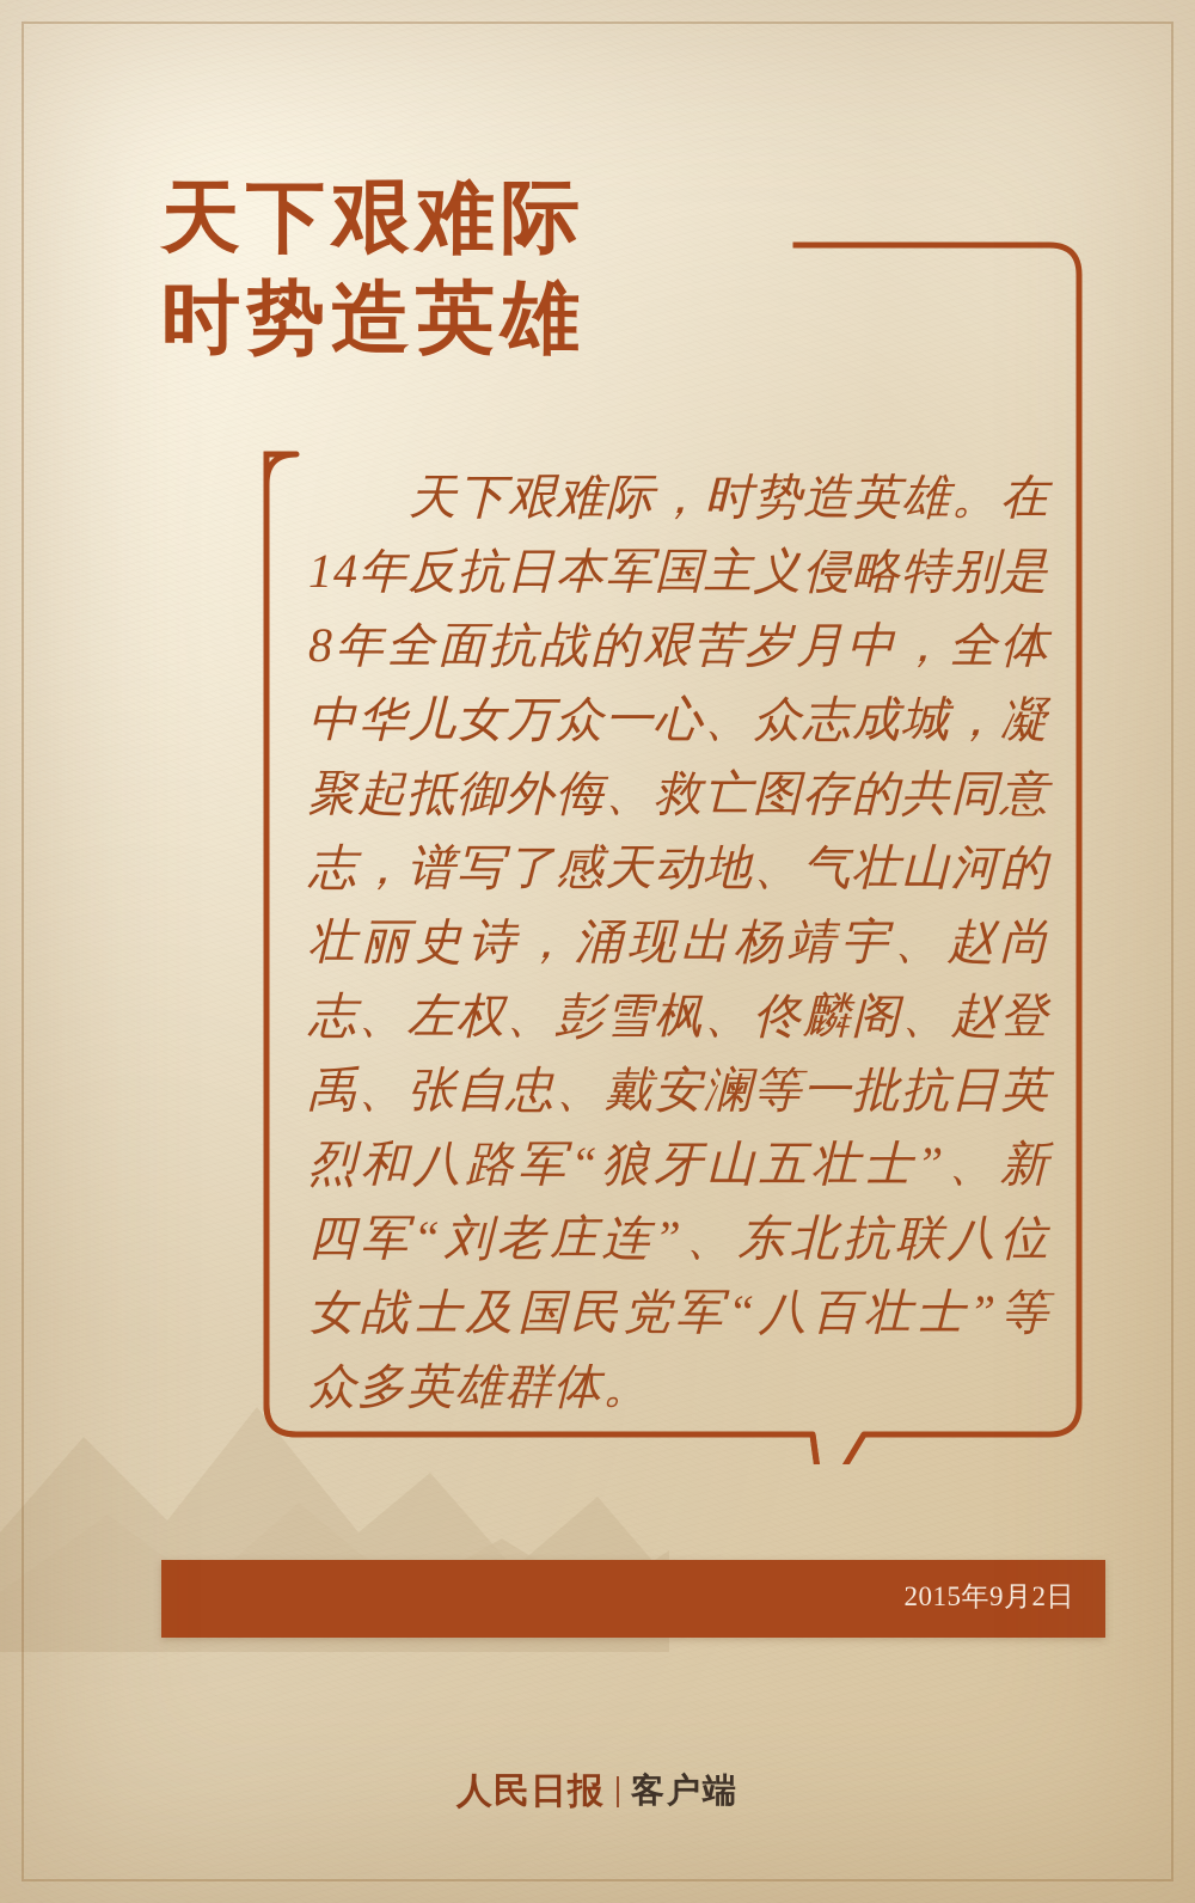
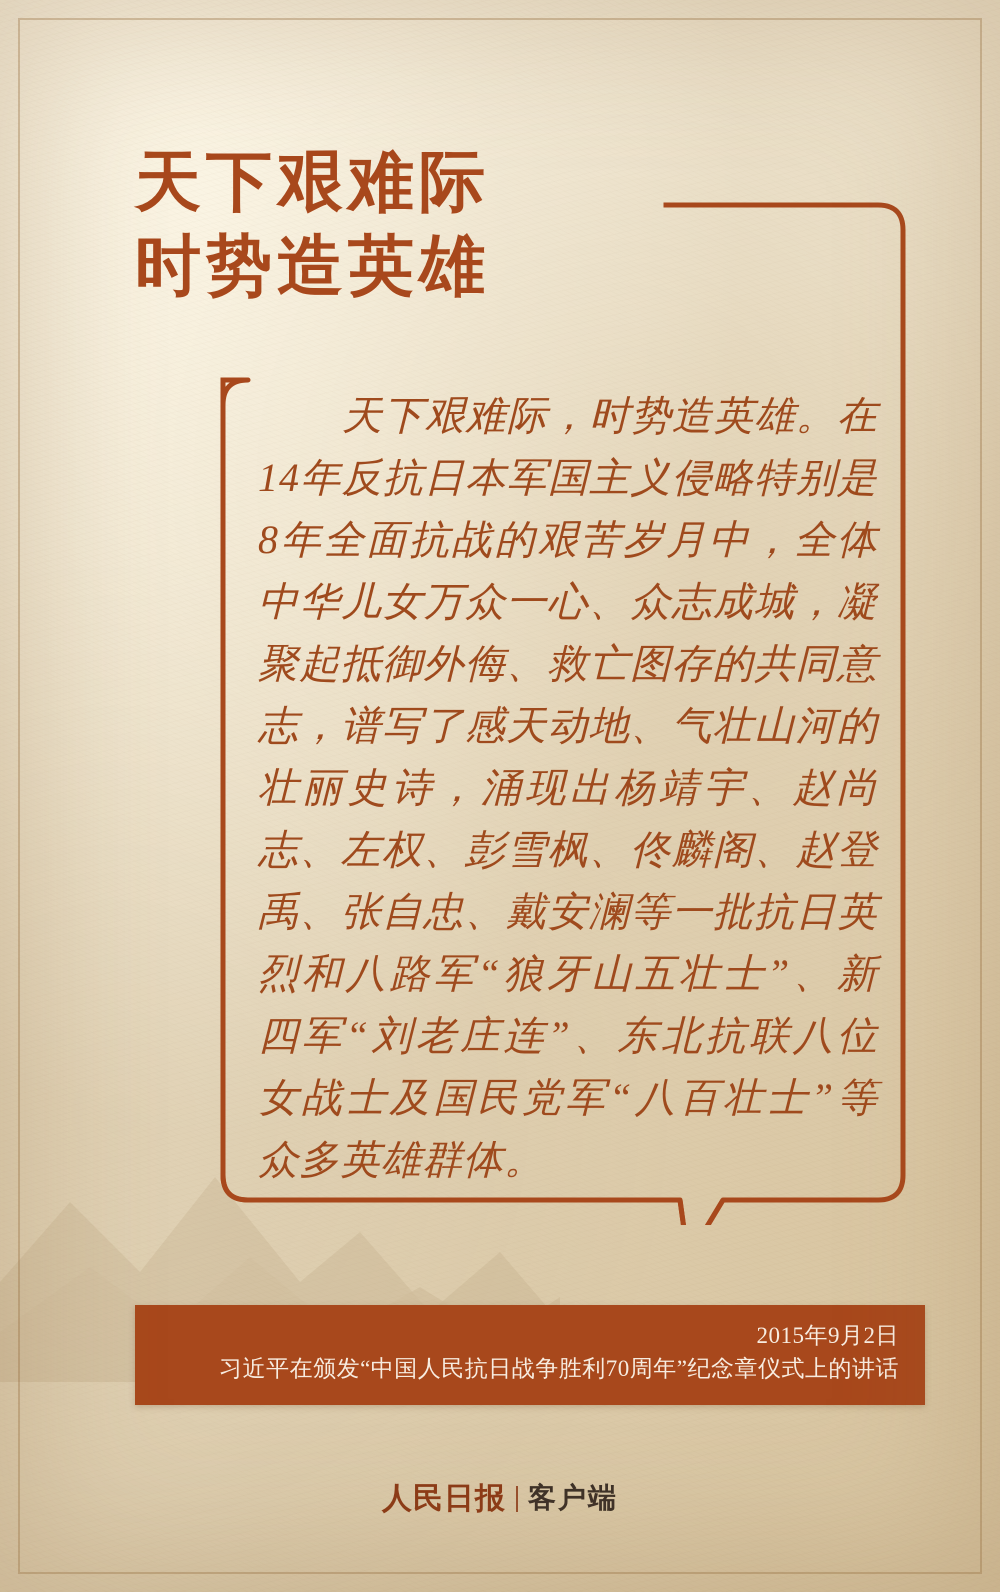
  天下艰难际
  时势造英雄
  天下艰难际，时势造英雄。在14年反抗日本军国主义侵略特别是8年全面抗战的艰苦岁月中，全体中华儿女万众一心、众志成城，凝聚起抵御外侮、救亡图存的共同意志，谱写了感天动地、气壮山河的壮丽史诗，涌现出杨靖宇、赵尚志、左权、彭雪枫、佟麟阁、赵登禹、张自忠、戴安澜等一批抗日英烈和八路军“狼牙山五壮士”、新四军“刘老庄连”、东北抗联八位女战士及国民党军“八百壮士”等众多英雄群体。
  2015年9月2日
+ 习近平在颁发“中国人民抗日战争胜利70周年”纪念章仪式上的讲话
  人民日报
  客户端
